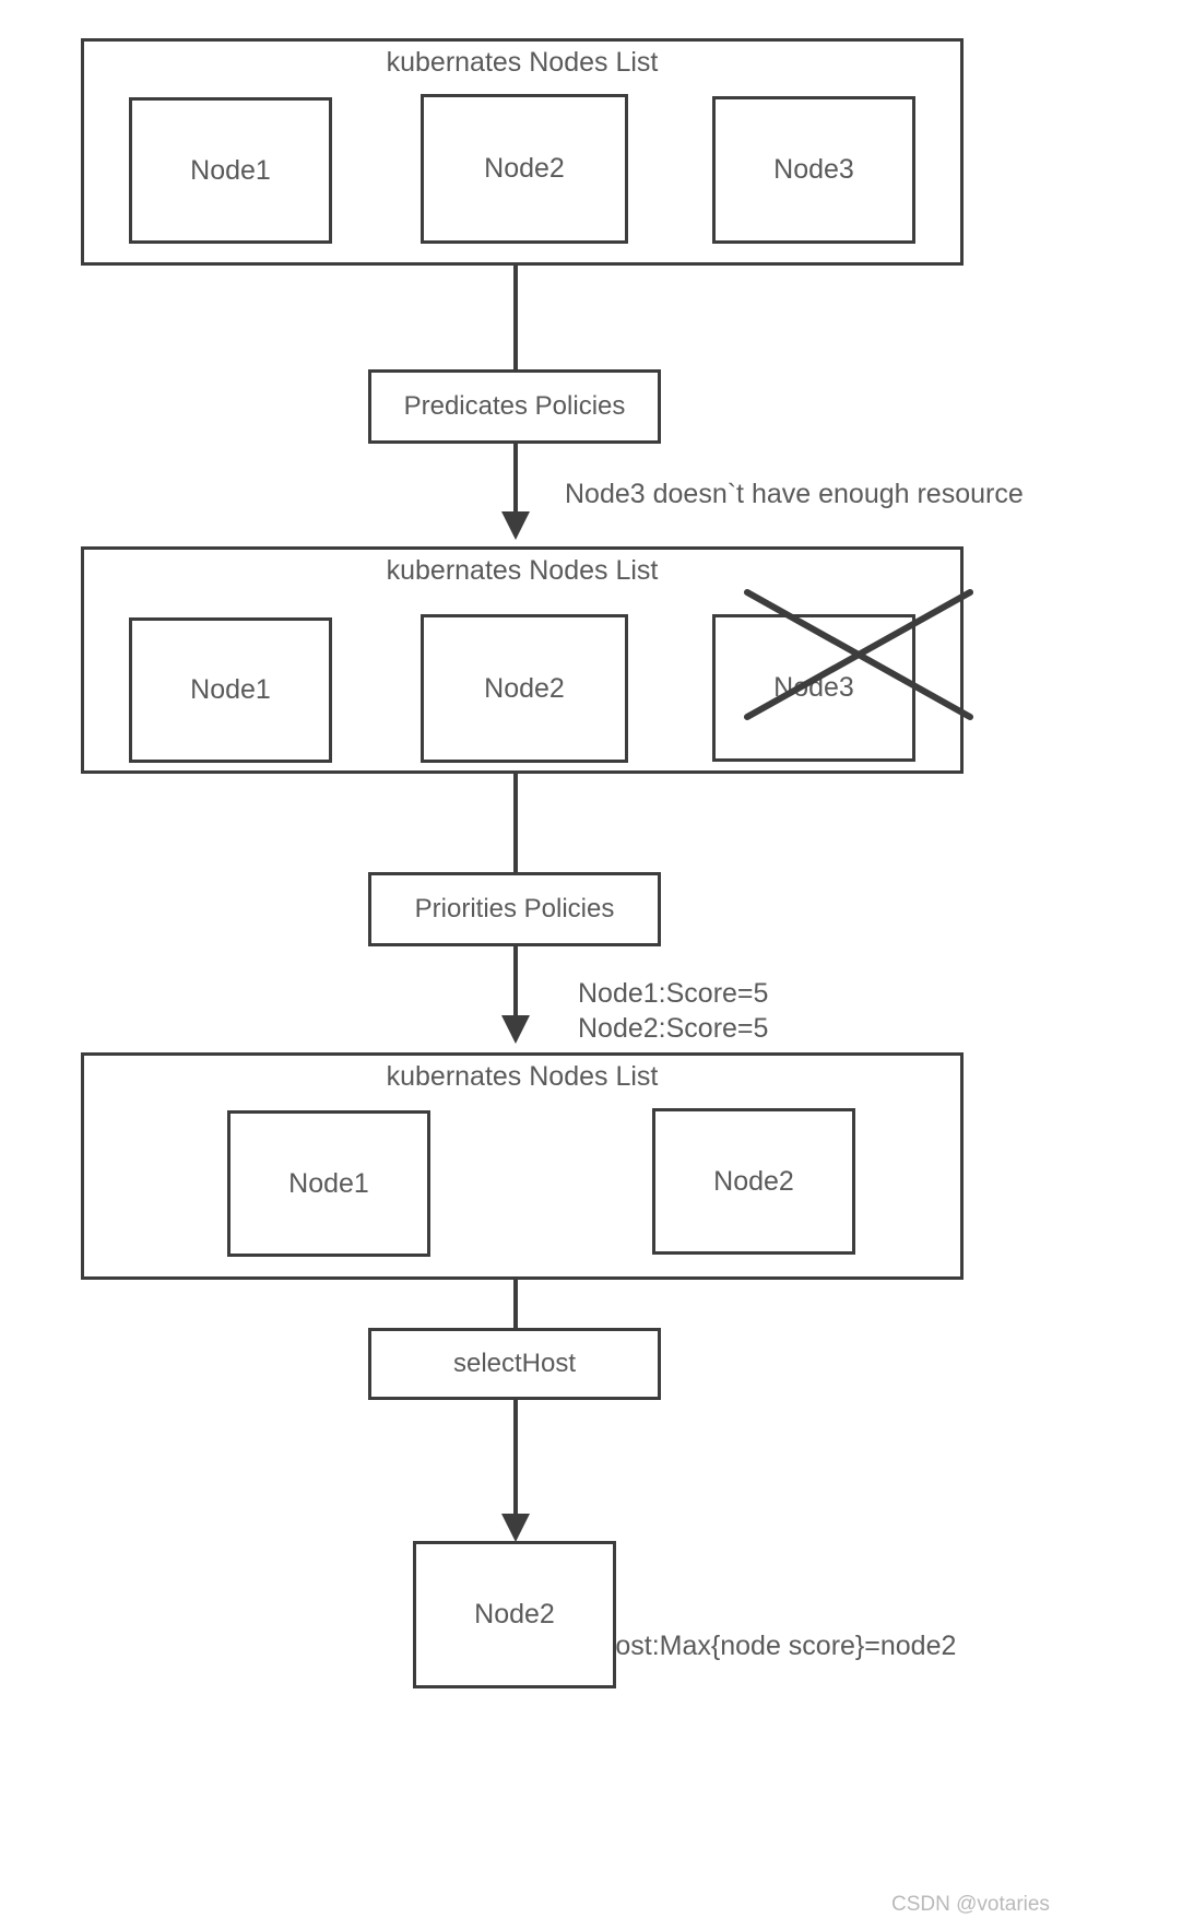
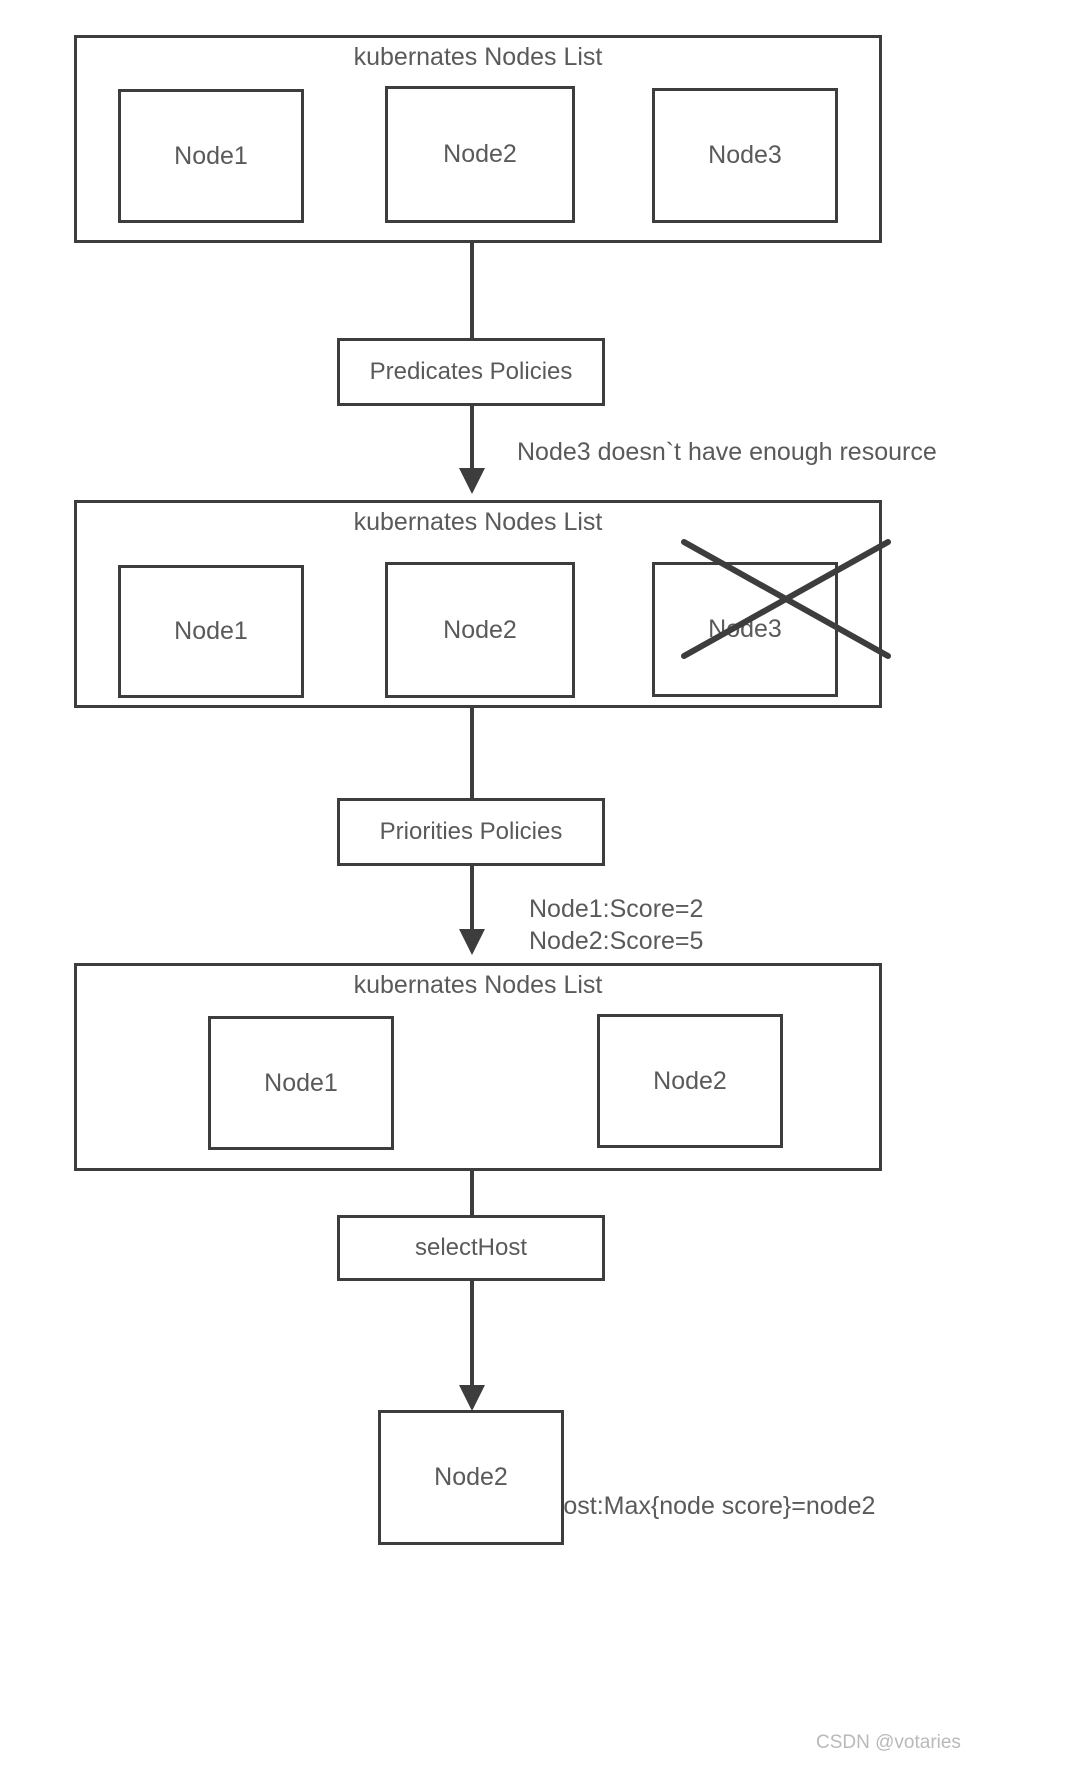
  kubernates Nodes List
  Node1
  Node2
  Node3
  Predicates Policies
  Node3 doesn`t have enough resource
  kubernates Nodes List
  Node1
  Node2
  Nde3
  Priorities Policies
- Node1:Score=5
+ Node1:Score=2
  Node2:Score=5
  kubernates Nodes List
  Node1
  Node2
  selectHost
  ost:Max{node score}=node2
  Node2
  CSDN @votaries
